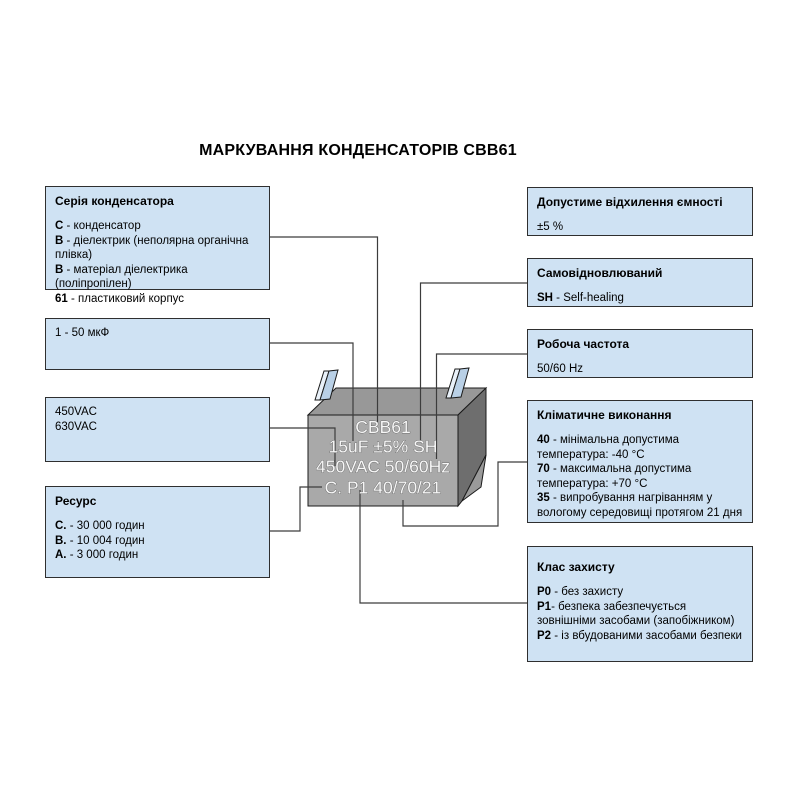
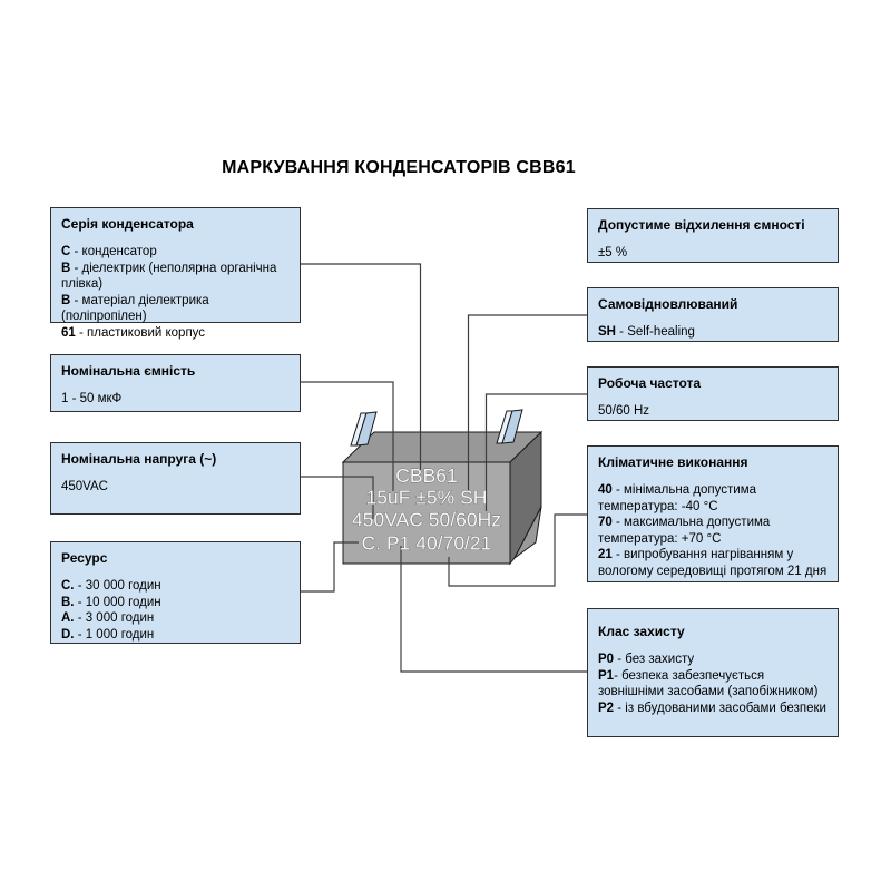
  CBB61
  15uF ±5% SH
  450VAC 50/60Hz
  C. P1 40/70/21
  МАРКУВАННЯ КОНДЕНСАТОРІВ CBB61
  Серія конденсатора
  C - конденсатор
  B - діелектрик (неполярна органічна плівка)
  B - матеріал діелектрика (поліпропілен)
  61 - пластиковий корпус
+ Номінальна ємність
  1 - 50 мкФ
+ Номінальна напруга (~)
  450VAC
- 630VAC
  Ресурс
  C. - 30 000 годин
- B. - 10 004 годин
+ B. - 10 000 годин
  A. - 3 000 годин
+ D. - 1 000 годин
  Допустиме відхилення ємності
  ±5 %
  Самовідновлюваний
  SH - Self-healing
  Робоча частота
  50/60 Hz
  Кліматичне виконання
  40 - мінімальна допустима температура: -40 °C
  70 - максимальна допустима температура: +70 °C
- 35 - випробування нагріванням у вологому середовищі протягом 21 дня
+ 21 - випробування нагріванням у вологому середовищі протягом 21 дня
  Клас захисту
  P0 - без захисту
  P1- безпека забезпечується зовнішніми засобами (запобіжником)
  P2 - із вбудованими засобами безпеки
